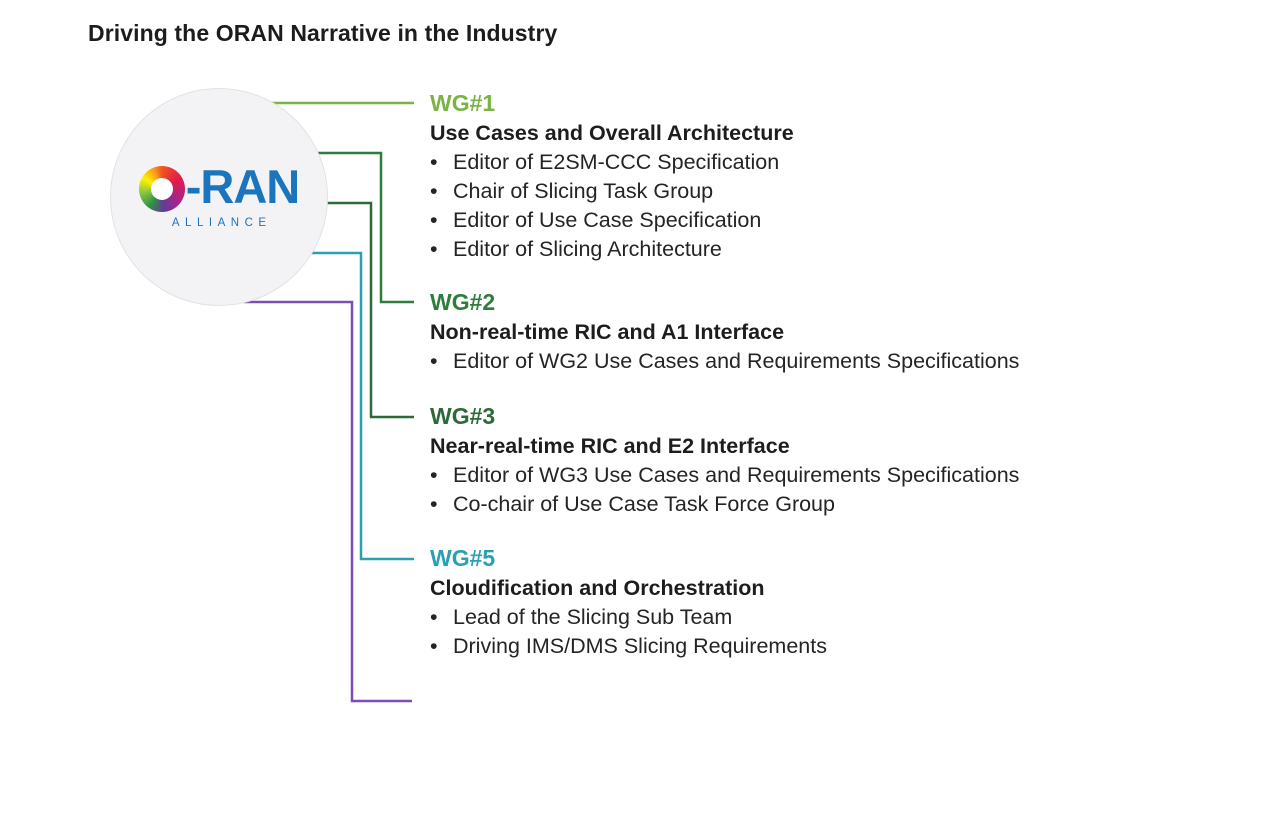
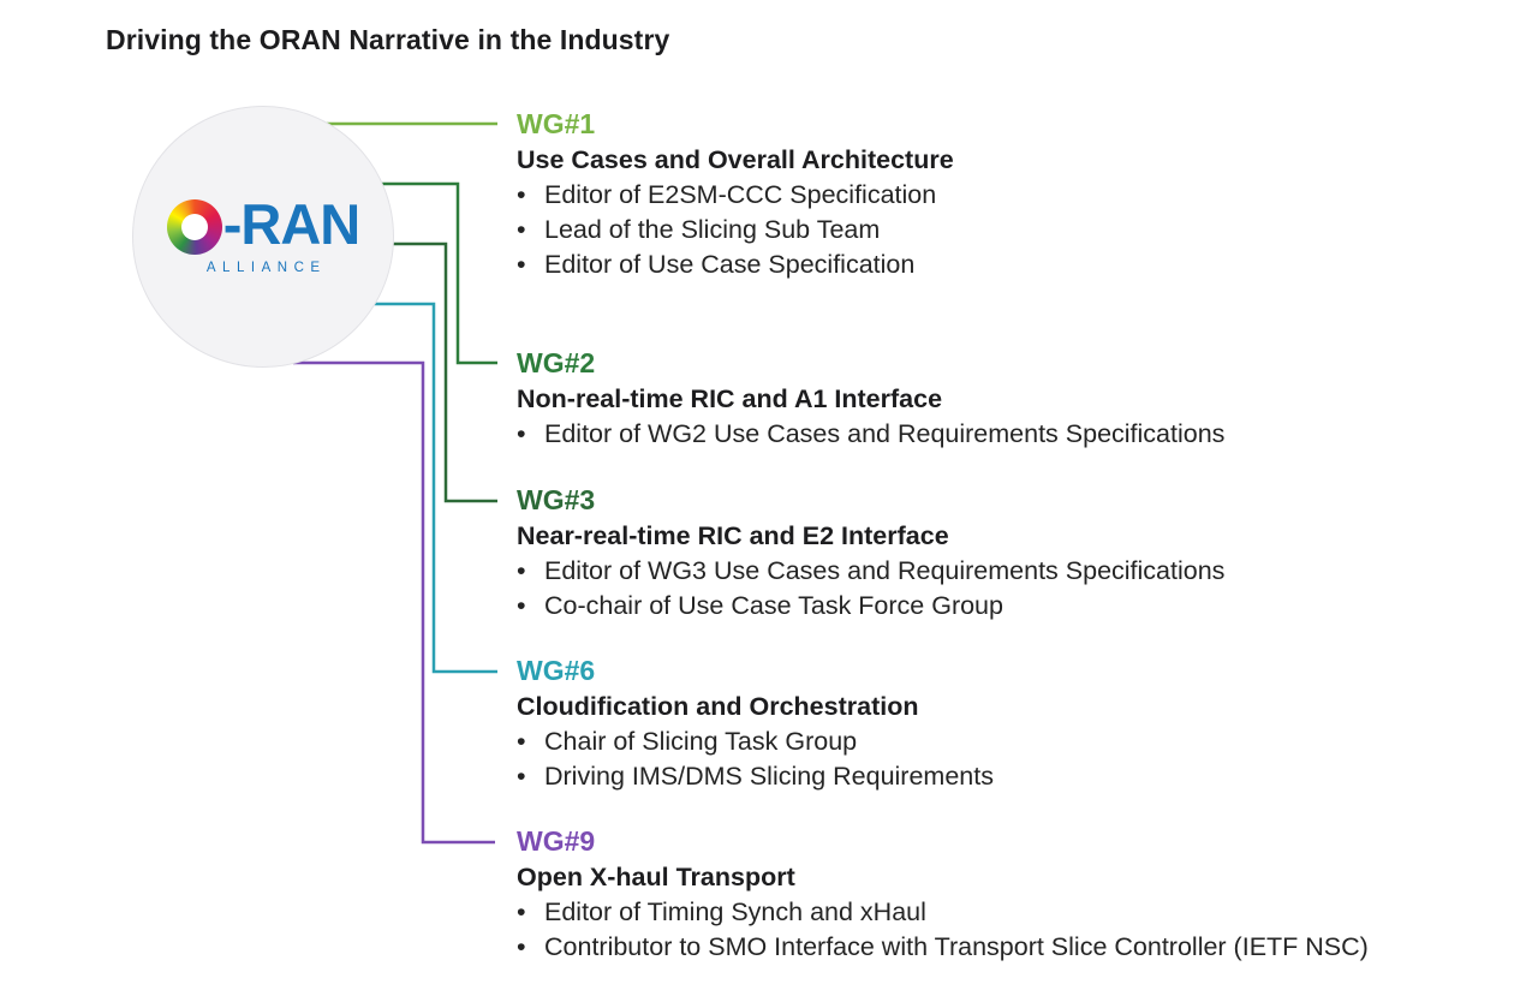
  Driving the ORAN Narrative in the Industry
  -RAN
  ALLIANCE
  WG#1
  Use Cases and Overall Architecture
  Editor of E2SM-CCC Specification
- Chair of Slicing Task Group
+ Lead of the Slicing Sub Team
  Editor of Use Case Specification
- Editor of Slicing Architecture
  WG#2
  Non-real-time RIC and A1 Interface
  Editor of WG2 Use Cases and Requirements Specifications
  WG#3
  Near-real-time RIC and E2 Interface
  Editor of WG3 Use Cases and Requirements Specifications
  Co-chair of Use Case Task Force Group
- WG#5
+ WG#6
  Cloudification and Orchestration
- Lead of the Slicing Sub Team
+ Chair of Slicing Task Group
  Driving IMS/DMS Slicing Requirements
+ WG#9
+ Open X-haul Transport
+ Editor of Timing Synch and xHaul
+ Contributor to SMO Interface with Transport Slice Controller (IETF NSC)
